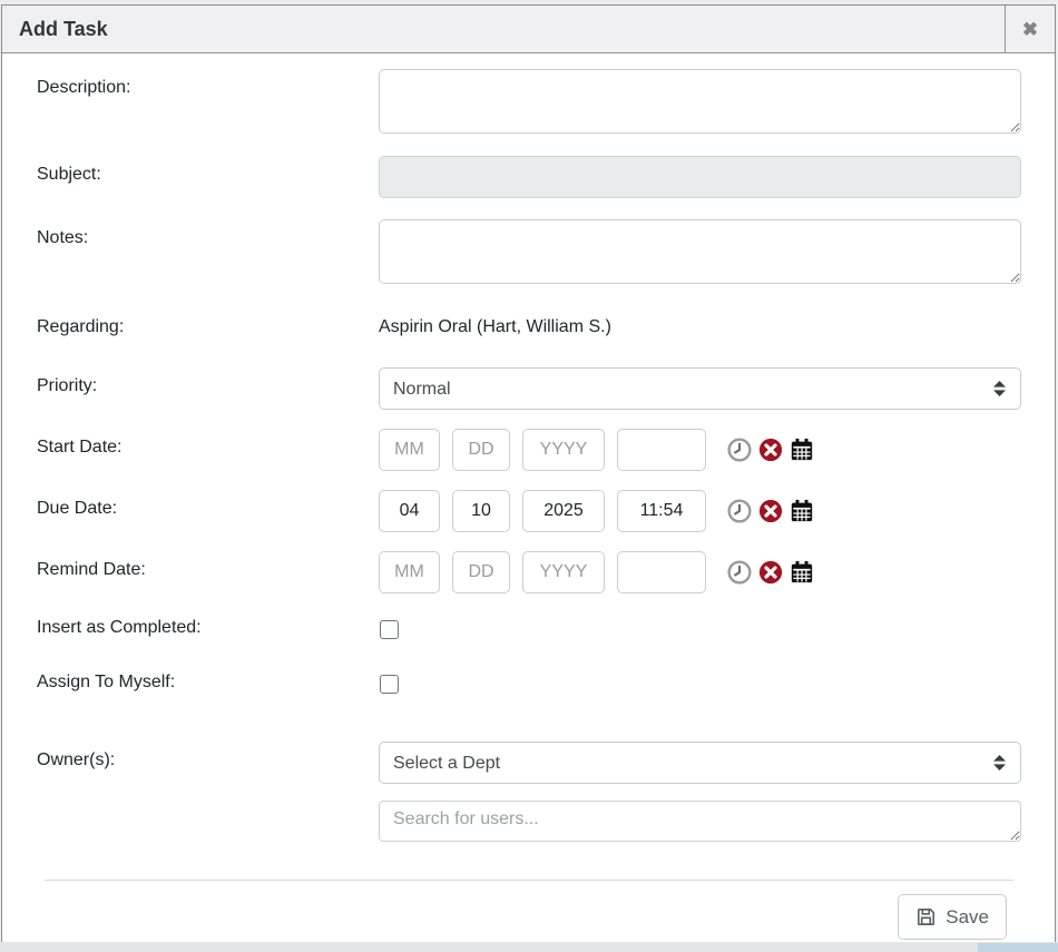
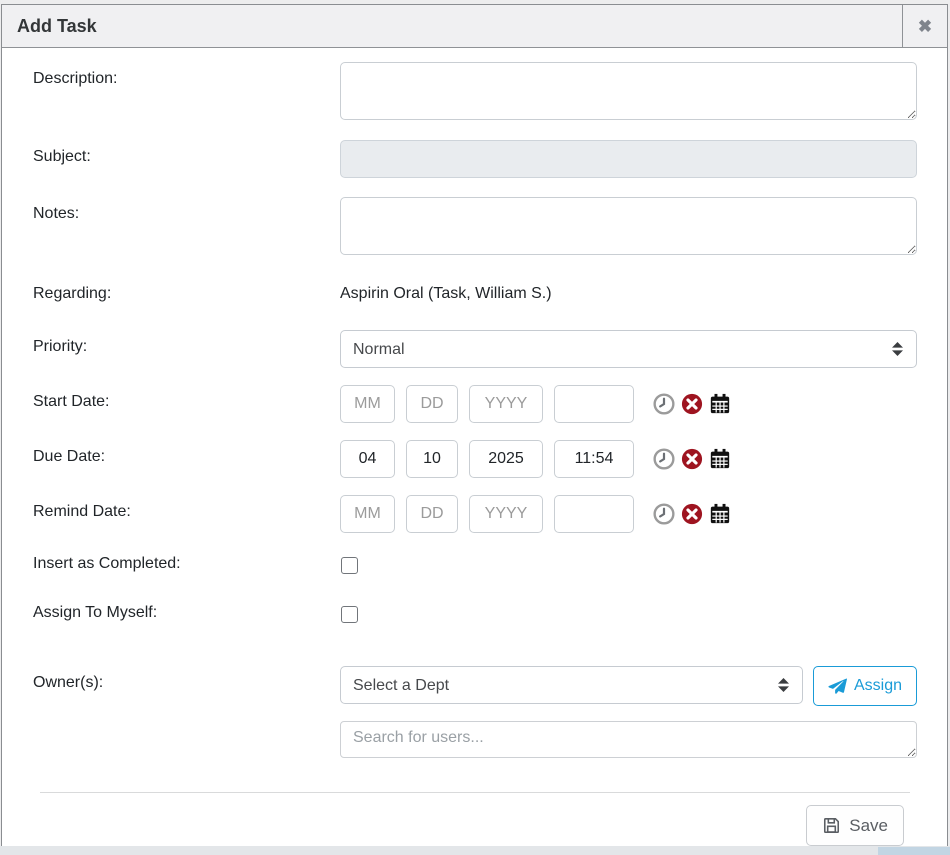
  Add Task
  ✖
  Description:
  Subject:
  Notes:
  Regarding:
- Aspirin Oral (Hart, William S.)
+ Aspirin Oral (Task, William S.)
  Priority:
  Normal
  Start Date:
  MM
  DD
  YYYY
  Due Date:
  04
  10
  2025
  11:54
  Remind Date:
  MM
  DD
  YYYY
  Insert as Completed:
  Assign To Myself:
  Owner(s):
  Select a Dept
+ Assign
  Search for users...
  Save
